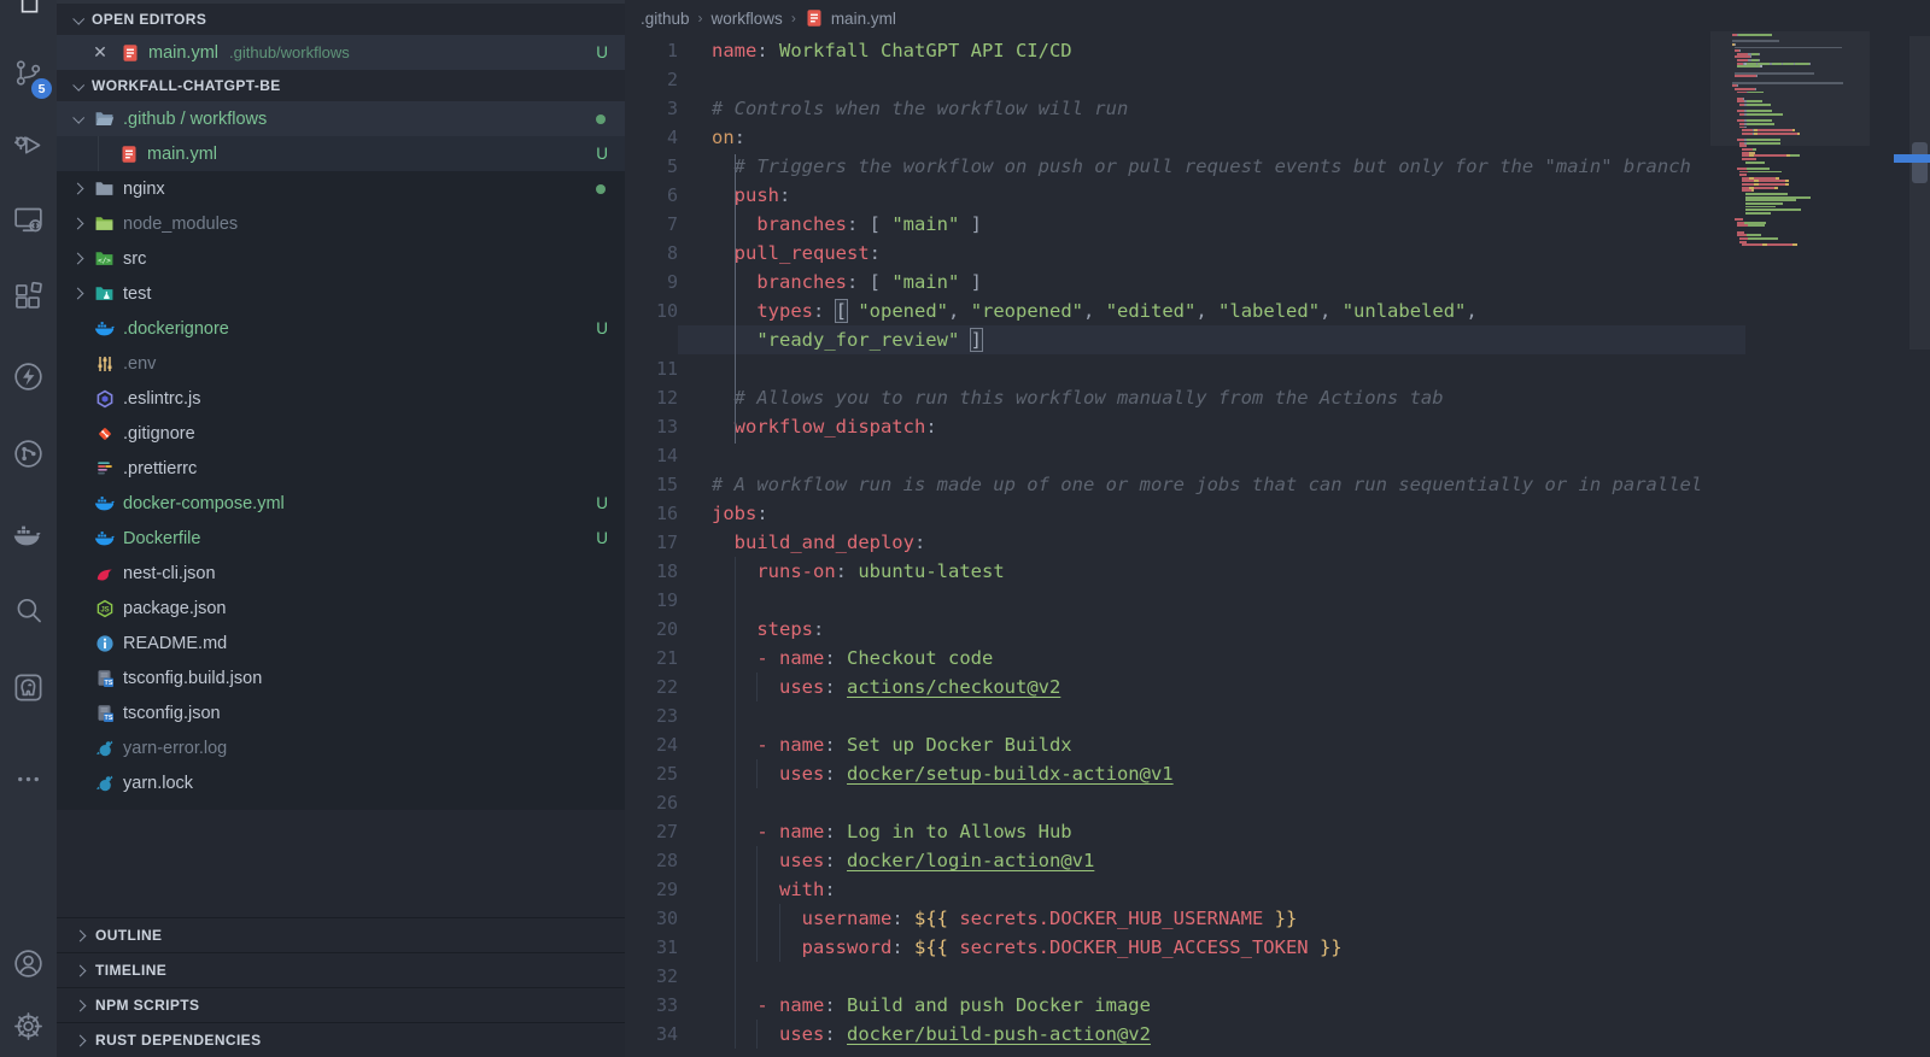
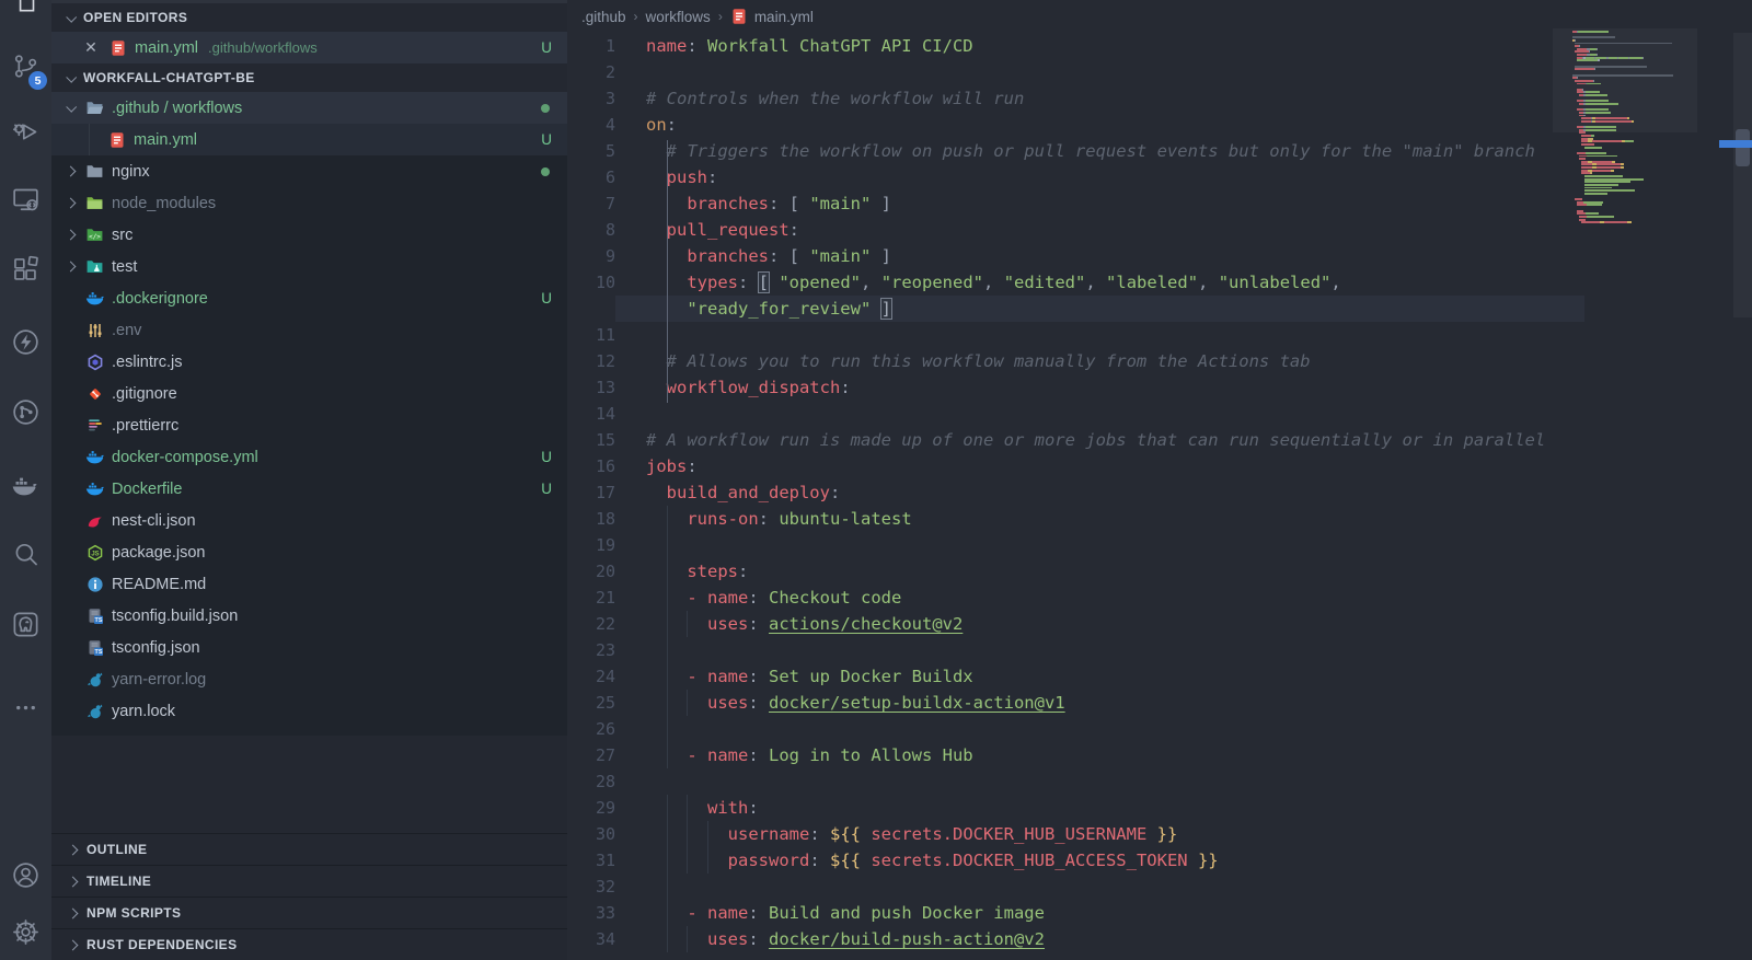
  5
  OPEN EDITORS
  ✕
  main.yml
  .github/workflows
  U
  WORKFALL-CHATGPT-BE
  .github / workflows
  main.yml
  U
  nginx
  node_modules
  src
  test
  .dockerignore
  U
  .env
  .eslintrc.js
  .gitignore
  .prettierrc
  docker-compose.yml
  U
  Dockerfile
  U
  nest-cli.json
  package.json
  README.md
  tsconfig.build.json
  tsconfig.json
  yarn-error.log
  yarn.lock
  OUTLINE
  TIMELINE
  NPM SCRIPTS
  RUST DEPENDENCIES
  .github
  ›
  workflows
  ›
  main.yml
  1
  name: Workfall ChatGPT API CI/CD
  2
  3
  # Controls when the workflow will run
  4
  on:
  5
  # Triggers the workflow on push or pull request events but only for the "main" branch
  6
  push:
  7
  branches: [ "main" ]
  8
  pull_request:
  9
  branches: [ "main" ]
  10
  types: [ "opened", "reopened", "edited", "labeled", "unlabeled",
  "ready_for_review" ]
  11
  12
  # Allows you to run this workflow manually from the Actions tab
  13
  workflow_dispatch:
  14
  15
  # A workflow run is made up of one or more jobs that can run sequentially or in parallel
  16
  jobs:
  17
  build_and_deploy:
  18
  runs-on: ubuntu-latest
  19
  20
  steps:
  21
  - name: Checkout code
  22
  uses: actions/checkout@v2
  23
  24
  - name: Set up Docker Buildx
  25
  uses: docker/setup-buildx-action@v1
  26
  27
  - name: Log in to Allows Hub
  28
- uses: docker/login-action@v1
  29
  with:
  30
  username: ${{ secrets.DOCKER_HUB_USERNAME }}
  31
  password: ${{ secrets.DOCKER_HUB_ACCESS_TOKEN }}
  32
  33
  - name: Build and push Docker image
  34
  uses: docker/build-push-action@v2
